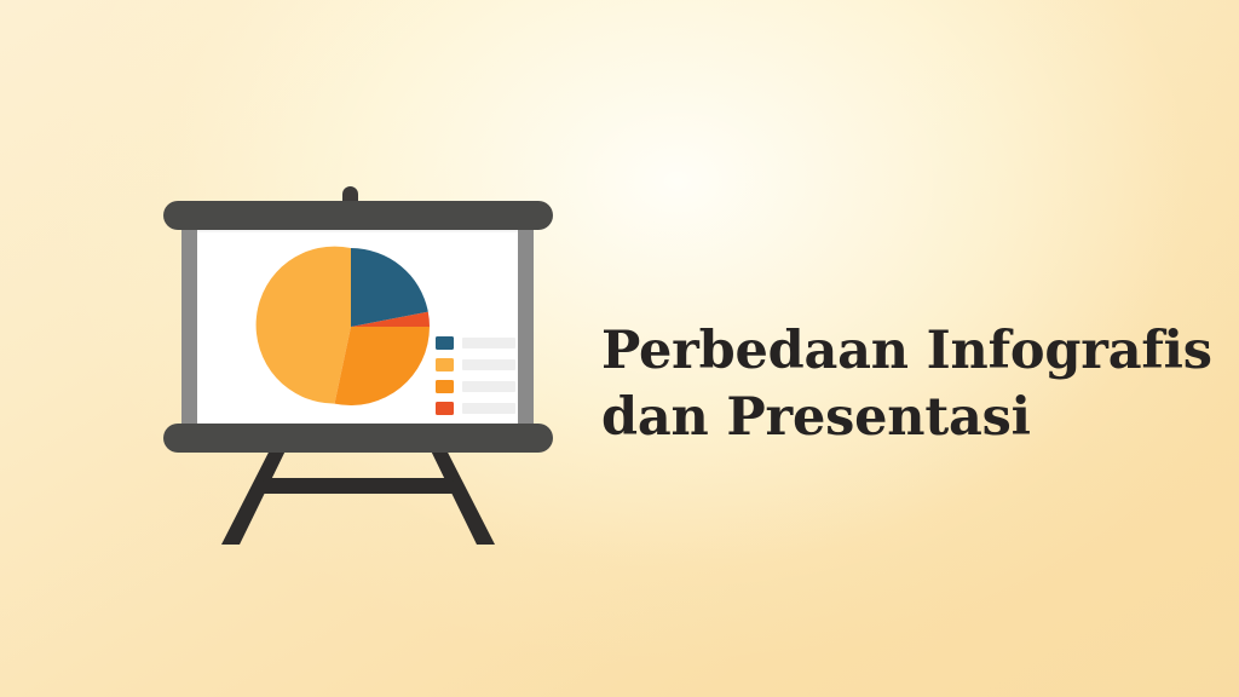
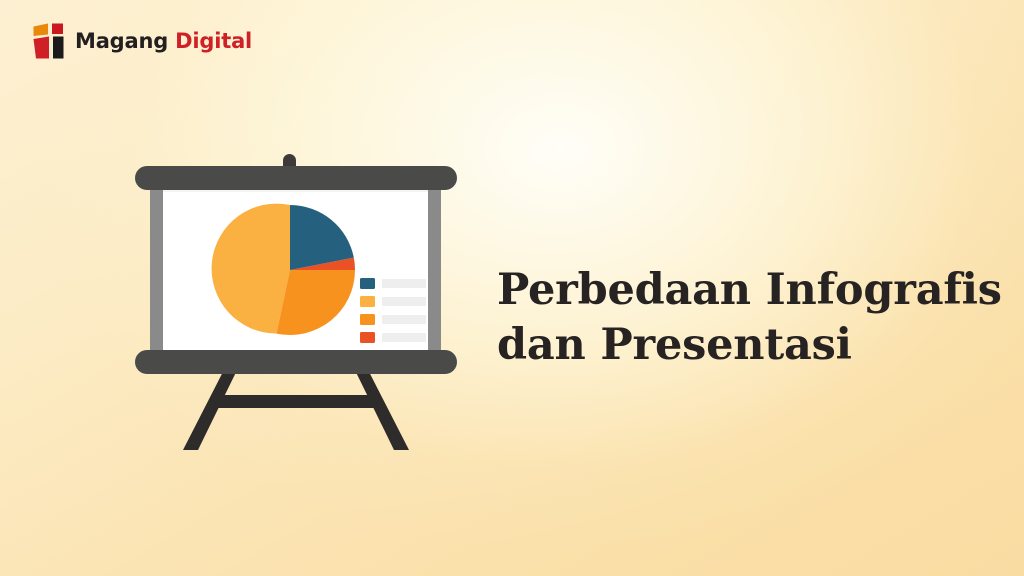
+ Magang Digital
  Perbedaan Infografis
  dan Presentasi
